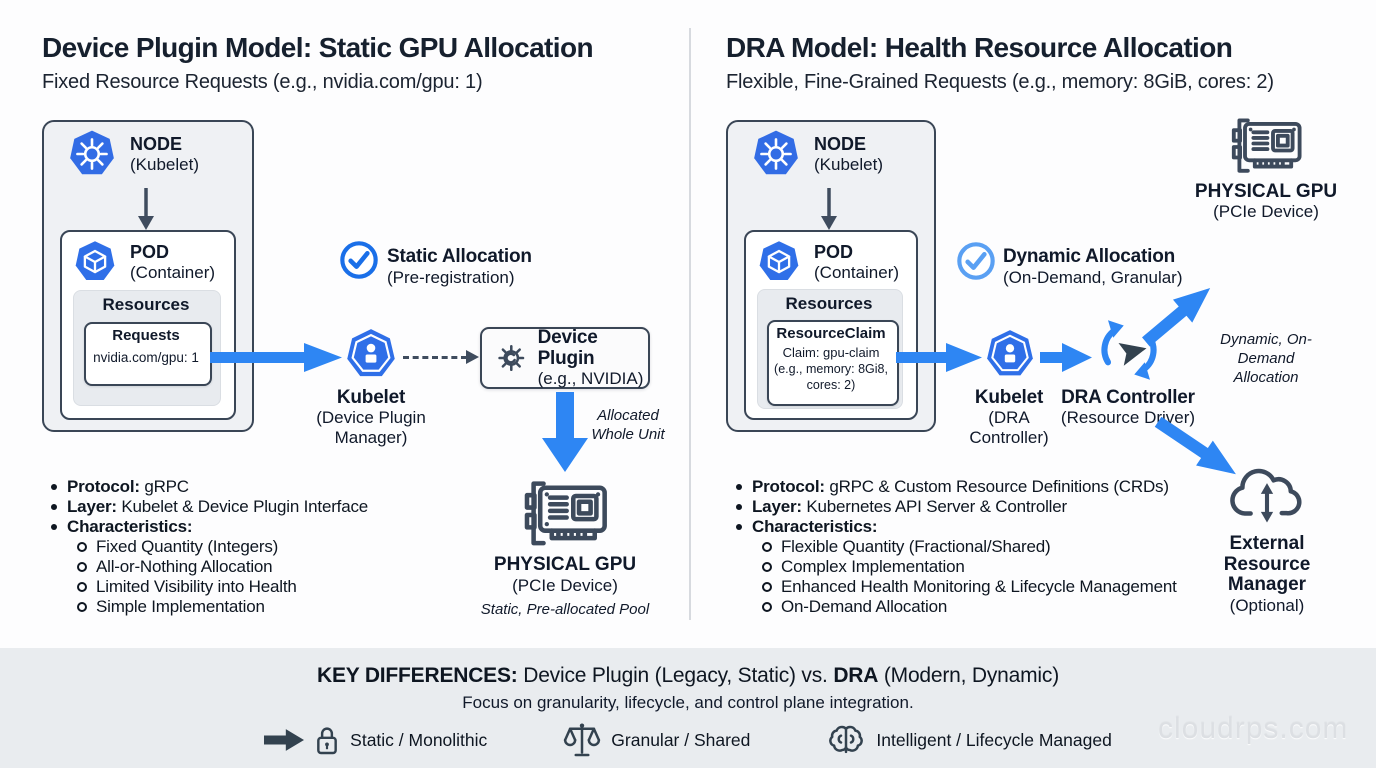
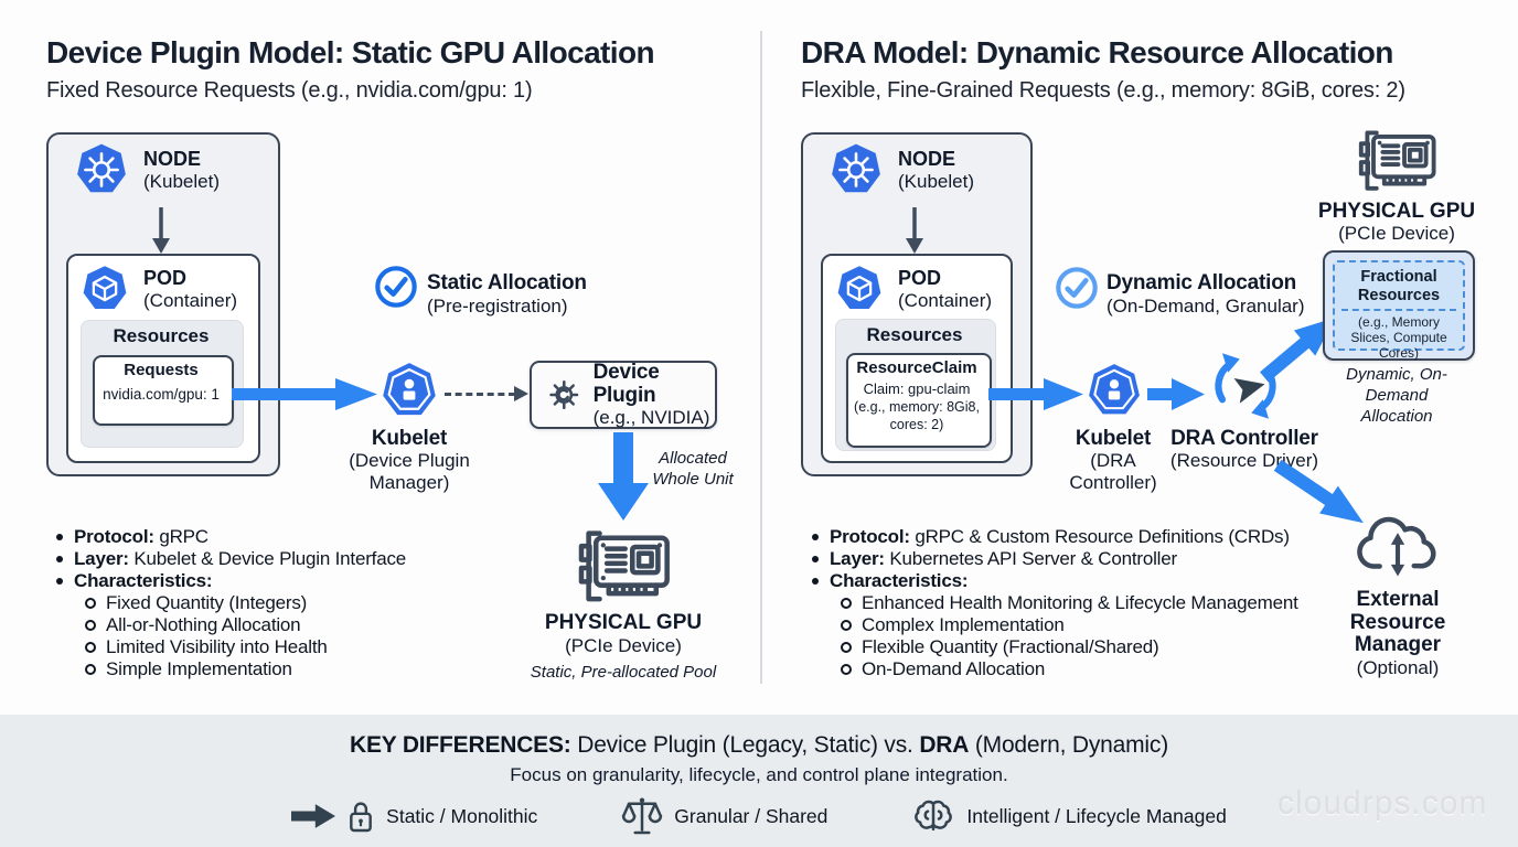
  Device Plugin Model: Static GPU Allocation
  Fixed Resource Requests (e.g., nvidia.com/gpu: 1)
  NODE
  (Kubelet)
  POD
  (Container)
  Resources
  Requests
  nvidia.com/gpu: 1
  Static Allocation
  (Pre-registration)
  Kubelet
  (Device Plugin Manager)
  Device Plugin
  (e.g., NVIDIA)
  Allocated Whole Unit
  Protocol: gRPC
  Layer: Kubelet & Device Plugin Interface
  Characteristics:
  Fixed Quantity (Integers)
  All-or-Nothing Allocation
  Limited Visibility into Health
  Simple Implementation
  PHYSICAL GPU
  (PCIe Device)
  Static, Pre-allocated Pool
- DRA Model: Health Resource Allocation
+ DRA Model: Dynamic Resource Allocation
  Flexible, Fine-Grained Requests (e.g., memory: 8GiB, cores: 2)
  NODE
  (Kubelet)
  POD
  (Container)
  Resources
  ResourceClaim
  Claim: gpu-claim
  (e.g., memory: 8Gi8,
  cores: 2)
  Dynamic Allocation
  (On-Demand, Granular)
  Kubelet
  (DRA Controller)
  DRA Controller
  (Resource Driver)
  PHYSICAL GPU
  (PCIe Device)
+ Fractional Resources
+ (e.g., Memory Slices, Compute Cores)
  Dynamic, On-Demand Allocation
  Protocol: gRPC & Custom Resource Definitions (CRDs)
  Layer: Kubernetes API Server & Controller
  Characteristics:
- Flexible Quantity (Fractional/Shared)
+ Enhanced Health Monitoring & Lifecycle Management
  Complex Implementation
- Enhanced Health Monitoring & Lifecycle Management
+ Flexible Quantity (Fractional/Shared)
  On-Demand Allocation
  External Resource Manager
  (Optional)
  KEY DIFFERENCES: Device Plugin (Legacy, Static) vs. DRA (Modern, Dynamic)
  Focus on granularity, lifecycle, and control plane integration.
  Static / Monolithic
  Granular / Shared
  Intelligent / Lifecycle Managed
  cloudrps.com
